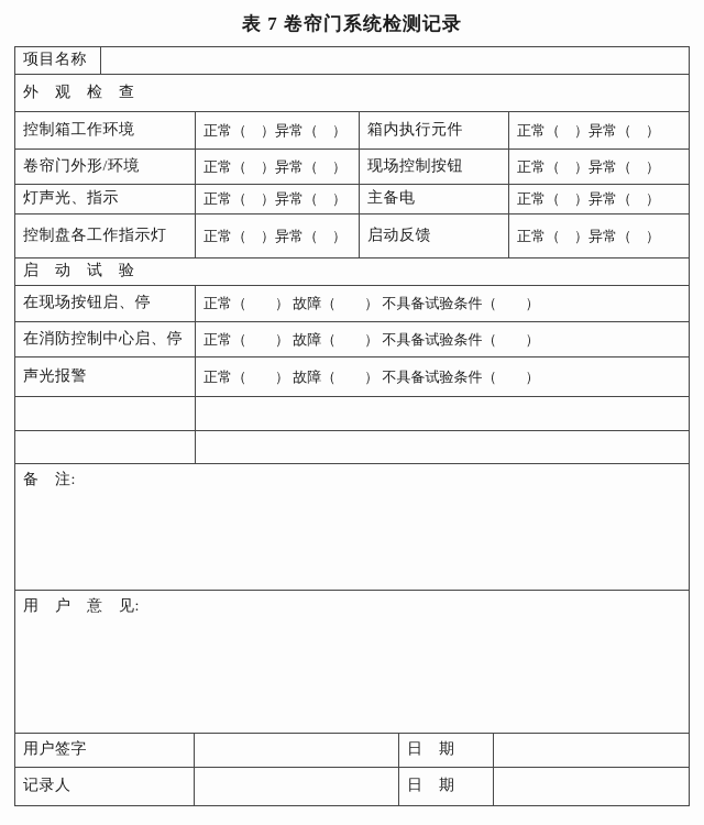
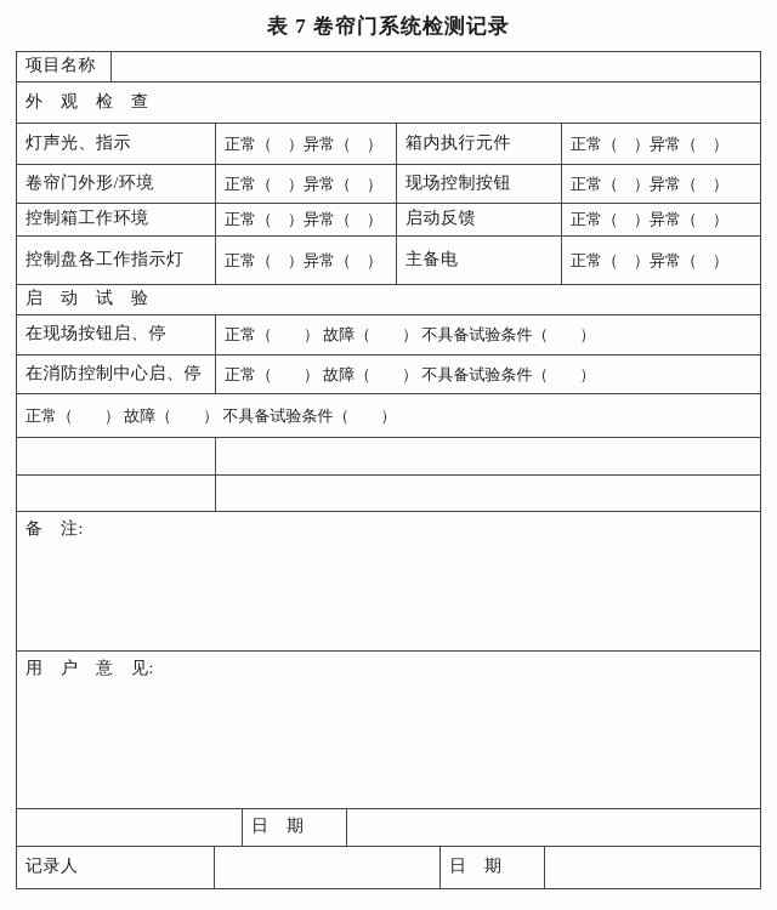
  表 7 卷帘门系统检测记录
  项目名称
  外 观 检 查
- 控制箱工作环境
+ 灯声光、指示
  正常（ ）异常（ ）
  箱内执行元件
  正常（ ）异常（ ）
  卷帘门外形/环境
  正常（ ）异常（ ）
  现场控制按钮
  正常（ ）异常（ ）
- 灯声光、指示
+ 控制箱工作环境
  正常（ ）异常（ ）
- 主备电
+ 启动反馈
  正常（ ）异常（ ）
  控制盘各工作指示灯
  正常（ ）异常（ ）
- 启动反馈
+ 主备电
  正常（ ）异常（ ）
  启 动 试 验
  在现场按钮启、停
  正常（ ） 故障（ ） 不具备试验条件（ ）
  在消防控制中心启、停
  正常（ ） 故障（ ） 不具备试验条件（ ）
- 声光报警
  正常（ ） 故障（ ） 不具备试验条件（ ）
  备 注:
  用 户 意 见:
- 用户签字
  日 期
  记录人
  日 期
